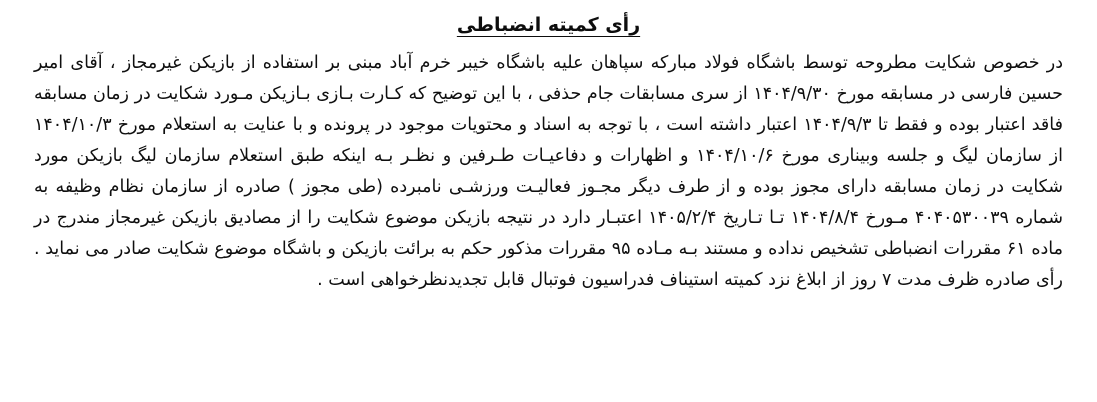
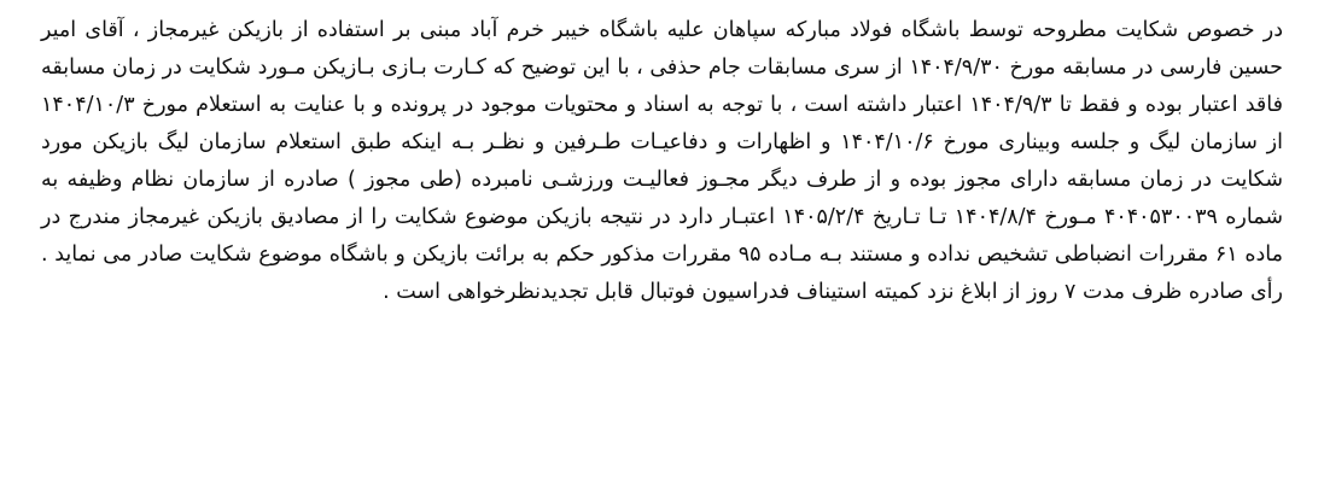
- رأی کمیته انضباطی
  در خصوص شکایت مطروحه توسط باشگاه فولاد مبارکه سپاهان علیه باشگاه خیبر خرم آباد مبنی بر استفاده از بازیکن غیرمجاز ، آقای امیر حسین فارسی در مسابقه مورخ ۱۴۰۴/۹/۳۰ از سری مسابقات جام حذفی ، با این توضیح که کـارت بـازی بـازیکن مـورد شکایت در زمان مسابقه فاقد اعتبار بوده و فقط تا ۱۴۰۴/۹/۳ اعتبار داشته است ، با توجه به اسناد و محتویات موجود در پرونده و با عنایت به استعلام مورخ ۱۴۰۴/۱۰/۳ از سازمان لیگ و جلسه وبیناری مورخ ۱۴۰۴/۱۰/۶ و اظهارات و دفاعیـات طـرفین و نظـر بـه اینکه طبق استعلام سازمان لیگ بازیکن مورد شکایت در زمان مسابقه دارای مجوز بوده و از طرف دیگر مجـوز فعالیـت ورزشـی نامبرده (طی مجوز ) صادره از سازمان نظام وظیفه به شماره ۴۰۴۰۵۳۰۰۳۹ مـورخ ۱۴۰۴/۸/۴ تـا تـاریخ ۱۴۰۵/۲/۴ اعتبـار دارد در نتیجه بازیکن موضوع شکایت را از مصادیق بازیکن غیرمجاز مندرج در ماده ۶۱ مقررات انضباطی تشخیص نداده و مستند بـه مـاده ۹۵ مقررات مذکور حکم به برائت بازیکن و باشگاه موضوع شکایت صادر می نماید . رأی صادره ظرف مدت ۷ روز از ابلاغ نزد کمیته استیناف فدراسیون فوتبال قابل تجدیدنظرخواهی است .
